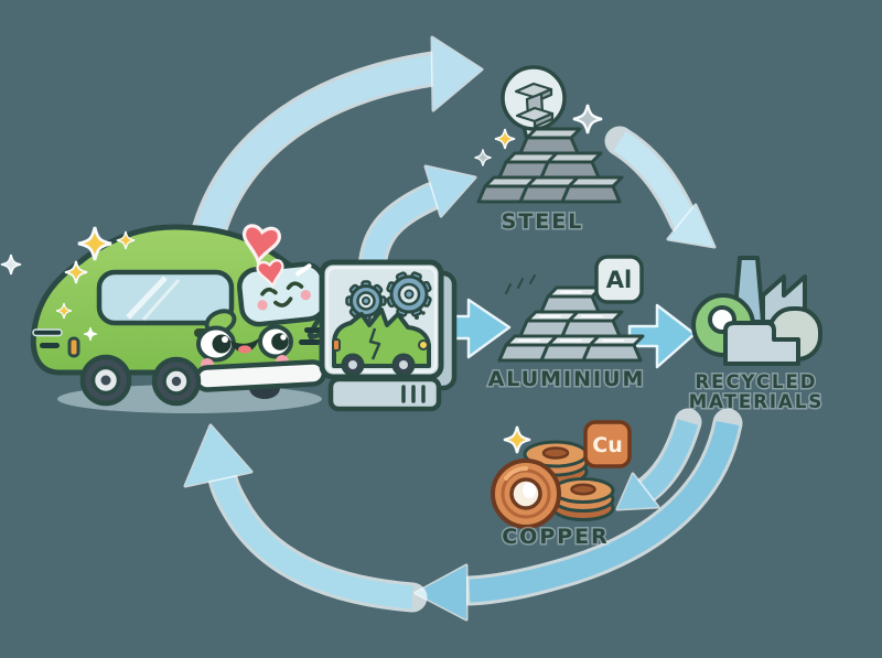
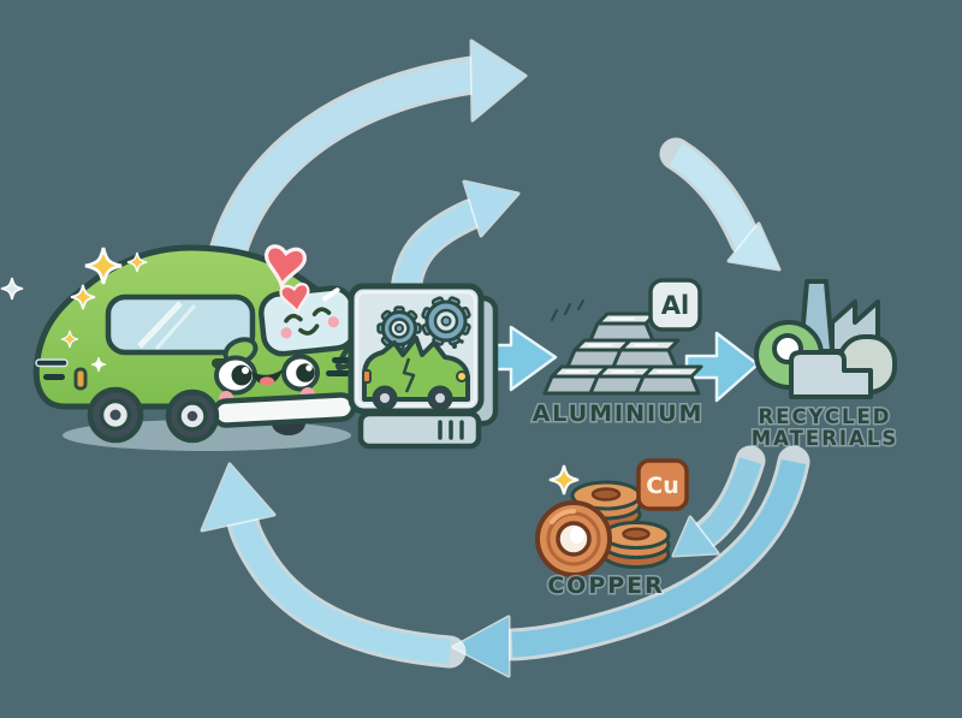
- STEEL
  Al
  ALUMINIUM
  RECYCLED
  MATERIALS
  Cu
  COPPER
